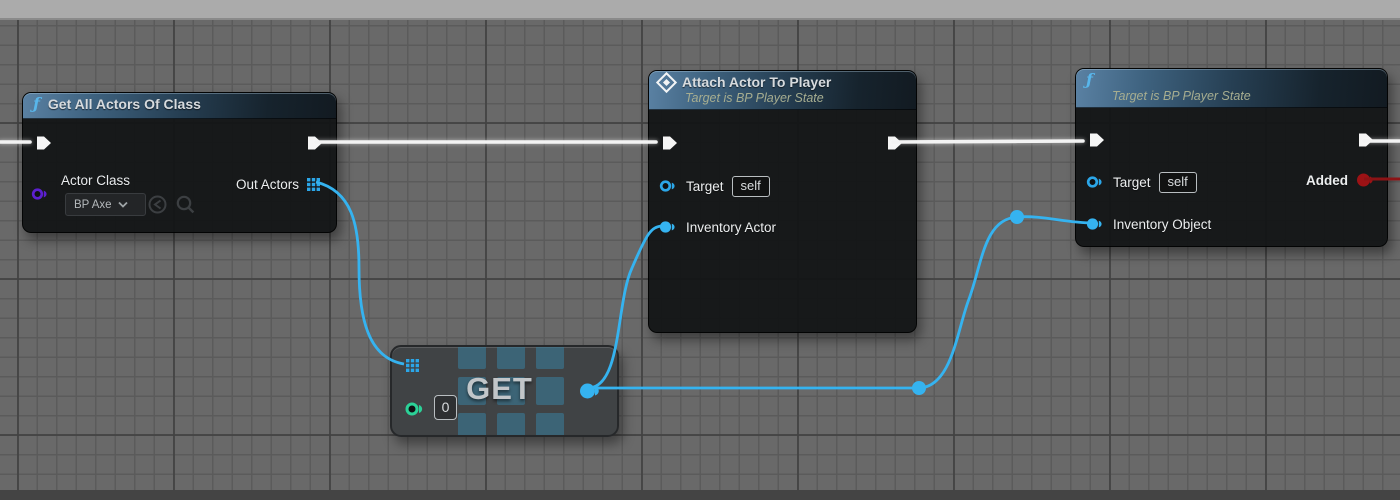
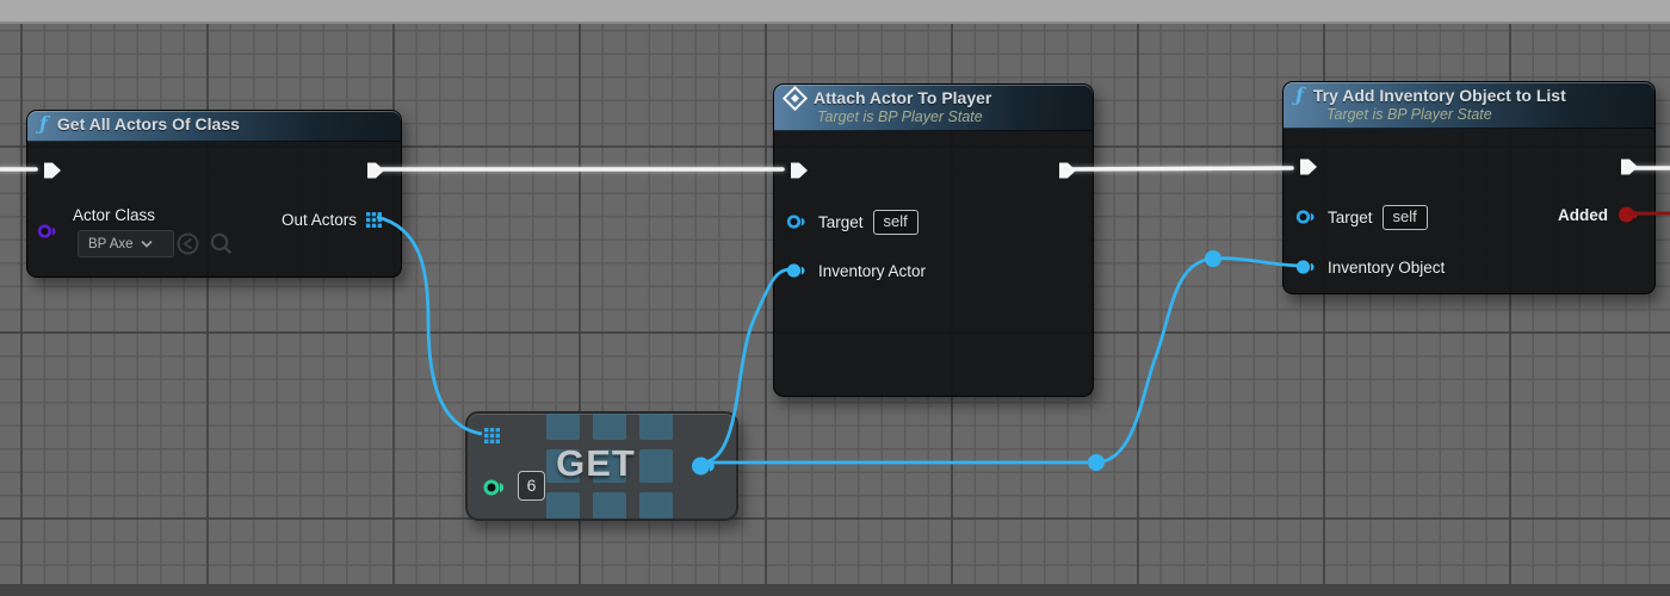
  ƒ
  Get All Actors Of Class
  Actor Class
  BP Axe
  Out Actors
  Attach Actor To Player
  Target is BP Player State
  Target
  self
  Inventory Actor
  ƒ
+ Try Add Inventory Object to List
  Target is BP Player State
  Target
  self
  Inventory Object
  Added
  GET
- 0
+ 6
